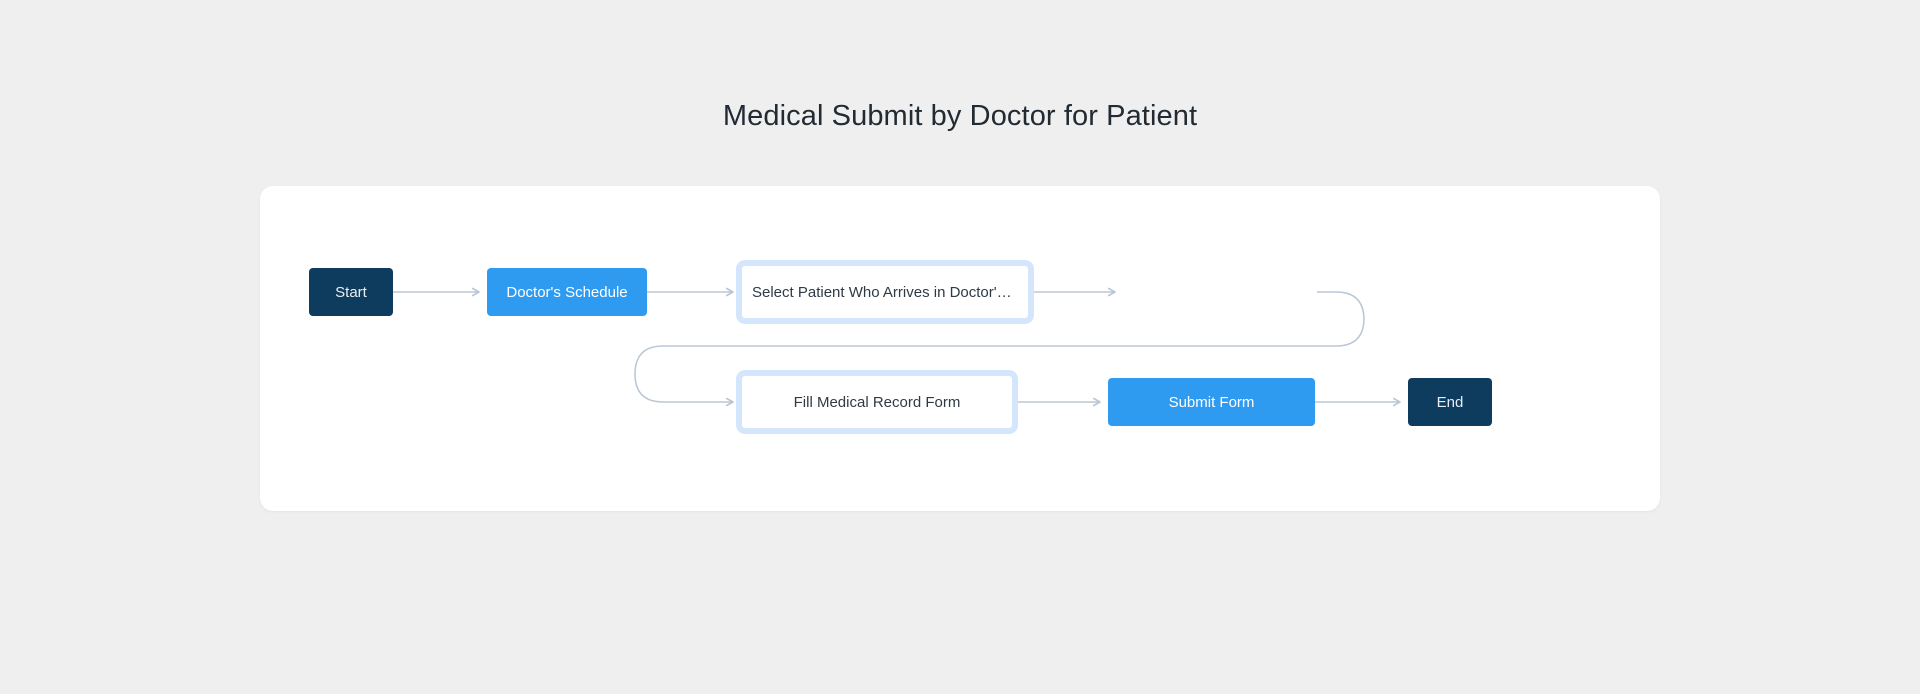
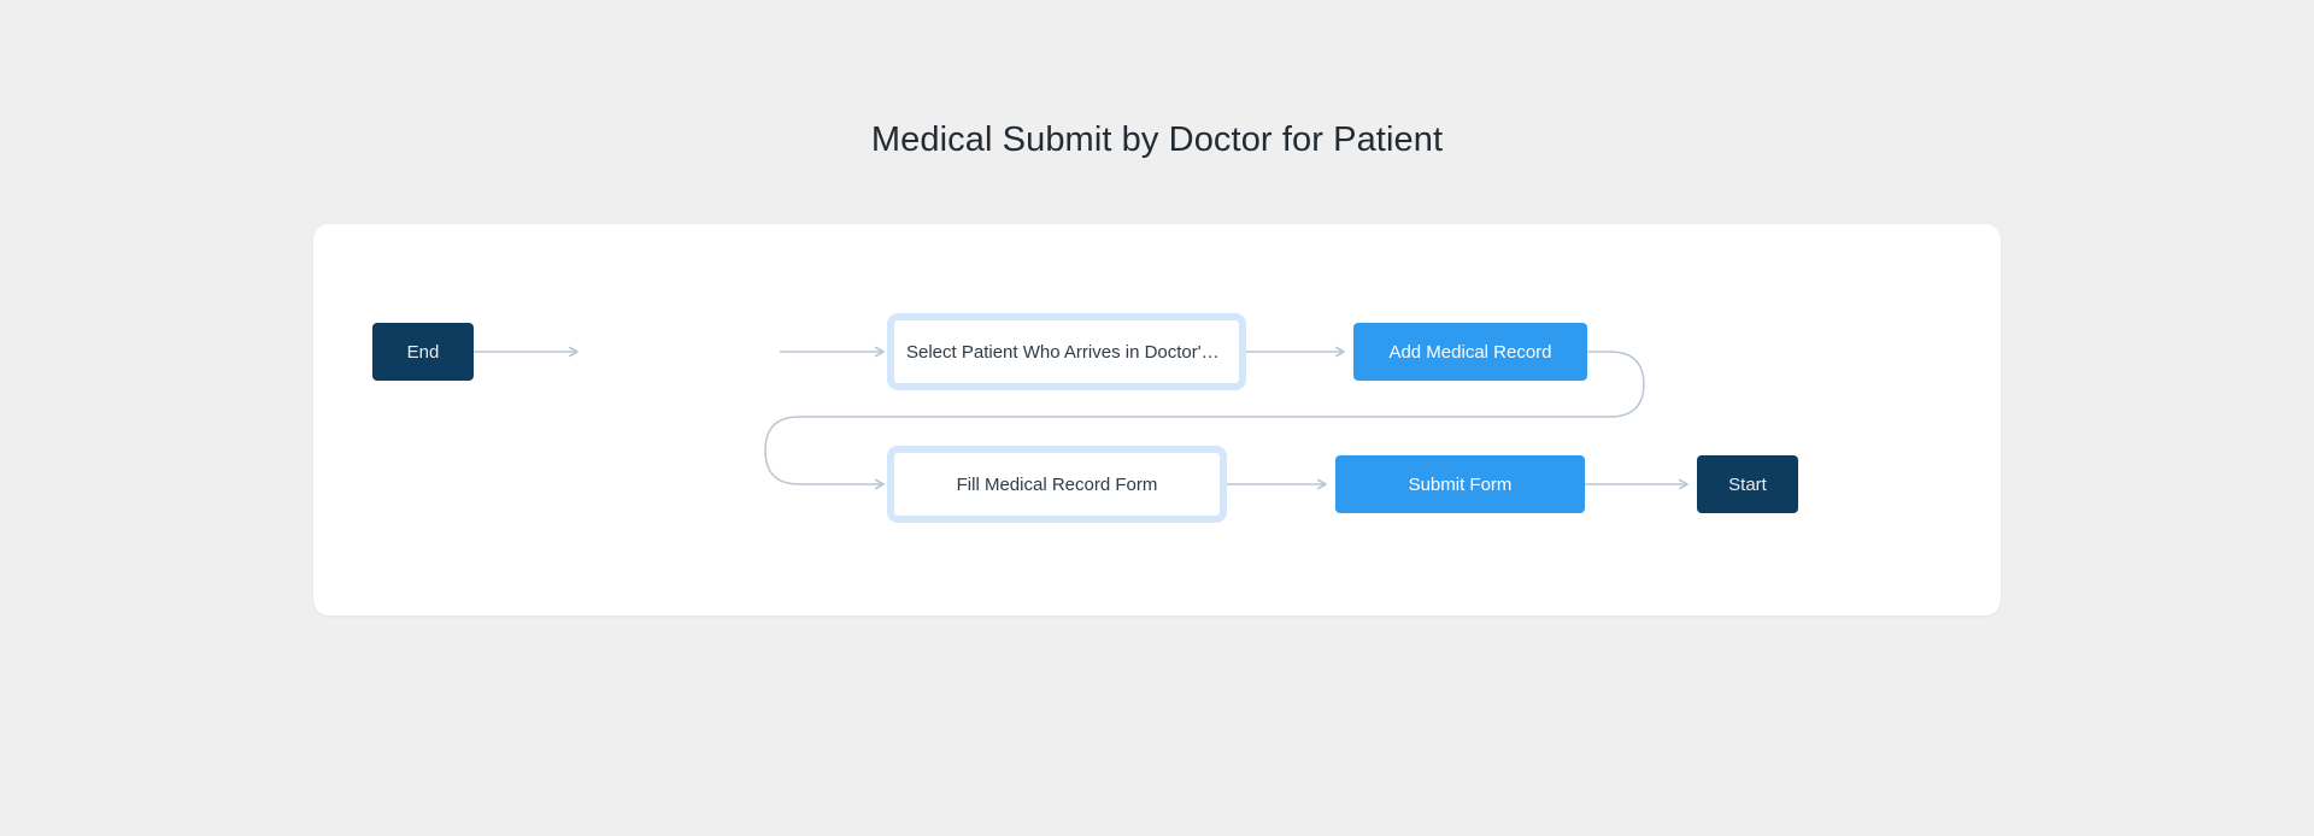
  Medical Submit by Doctor for Patient
- Start
+ End
- Doctor's Schedule
  Select Patient Who Arrives in Doctor's Ro
+ Add Medical Record
  Fill Medical Record Form
  Submit Form
- End
+ Start
